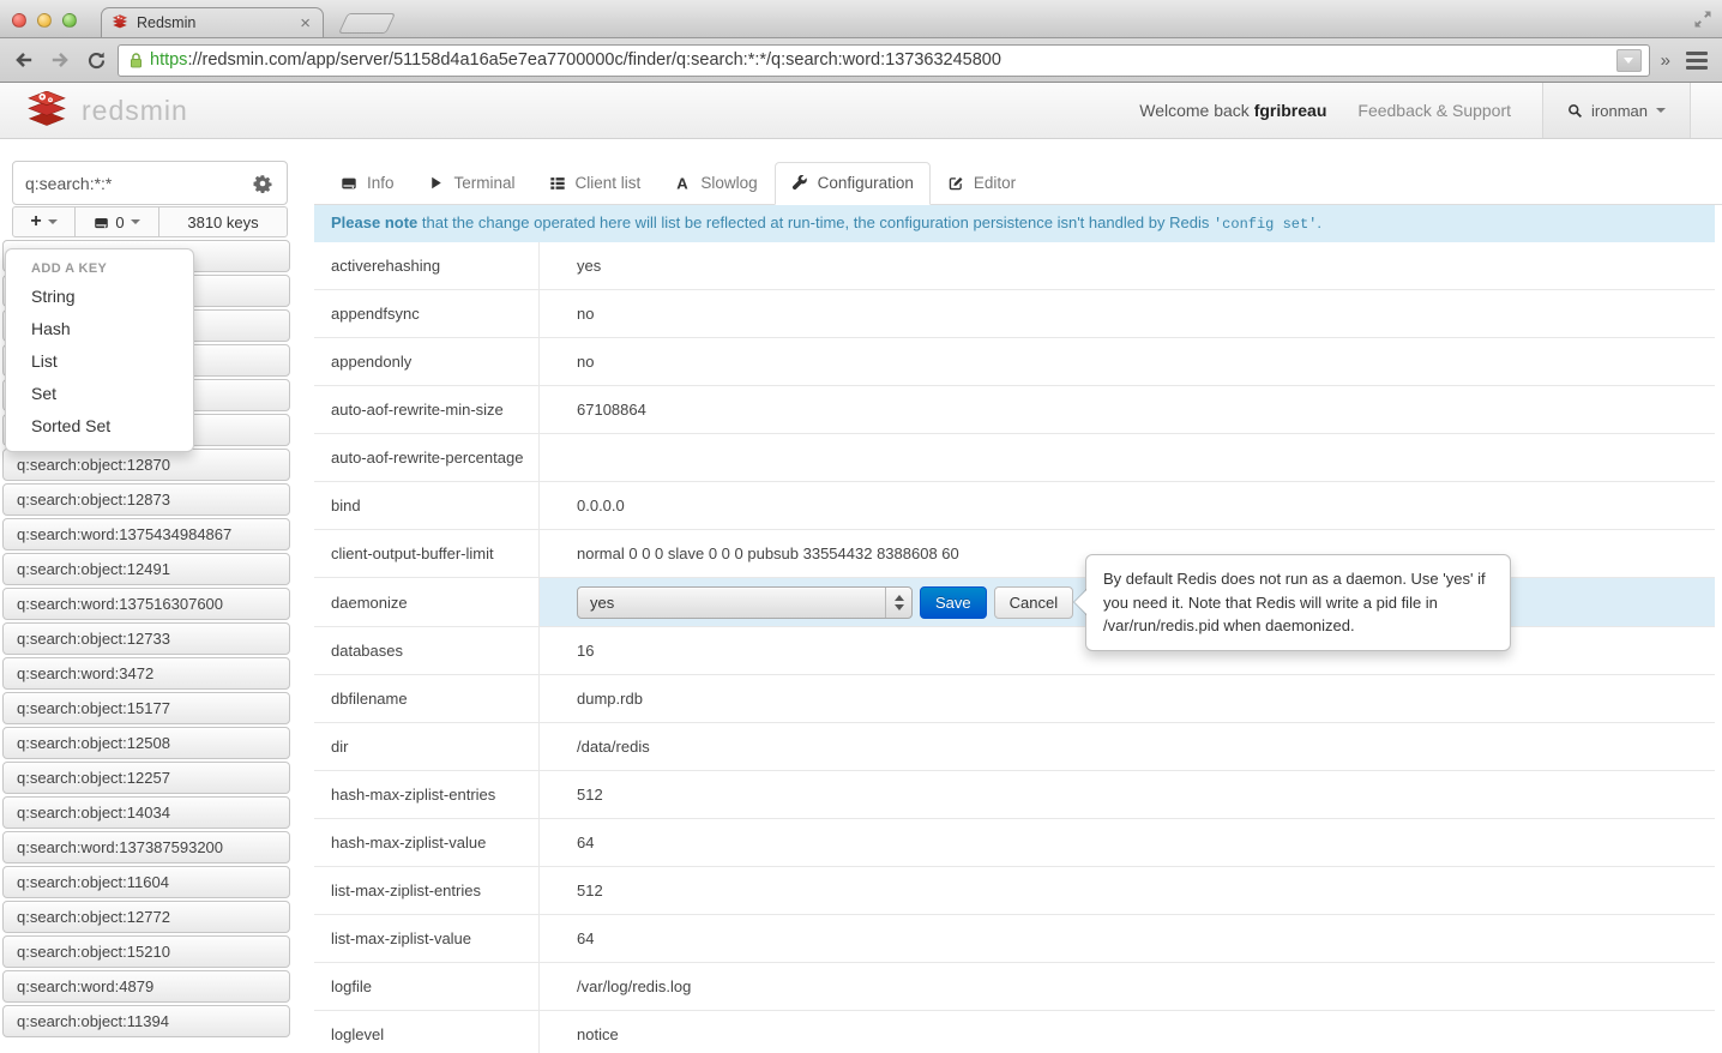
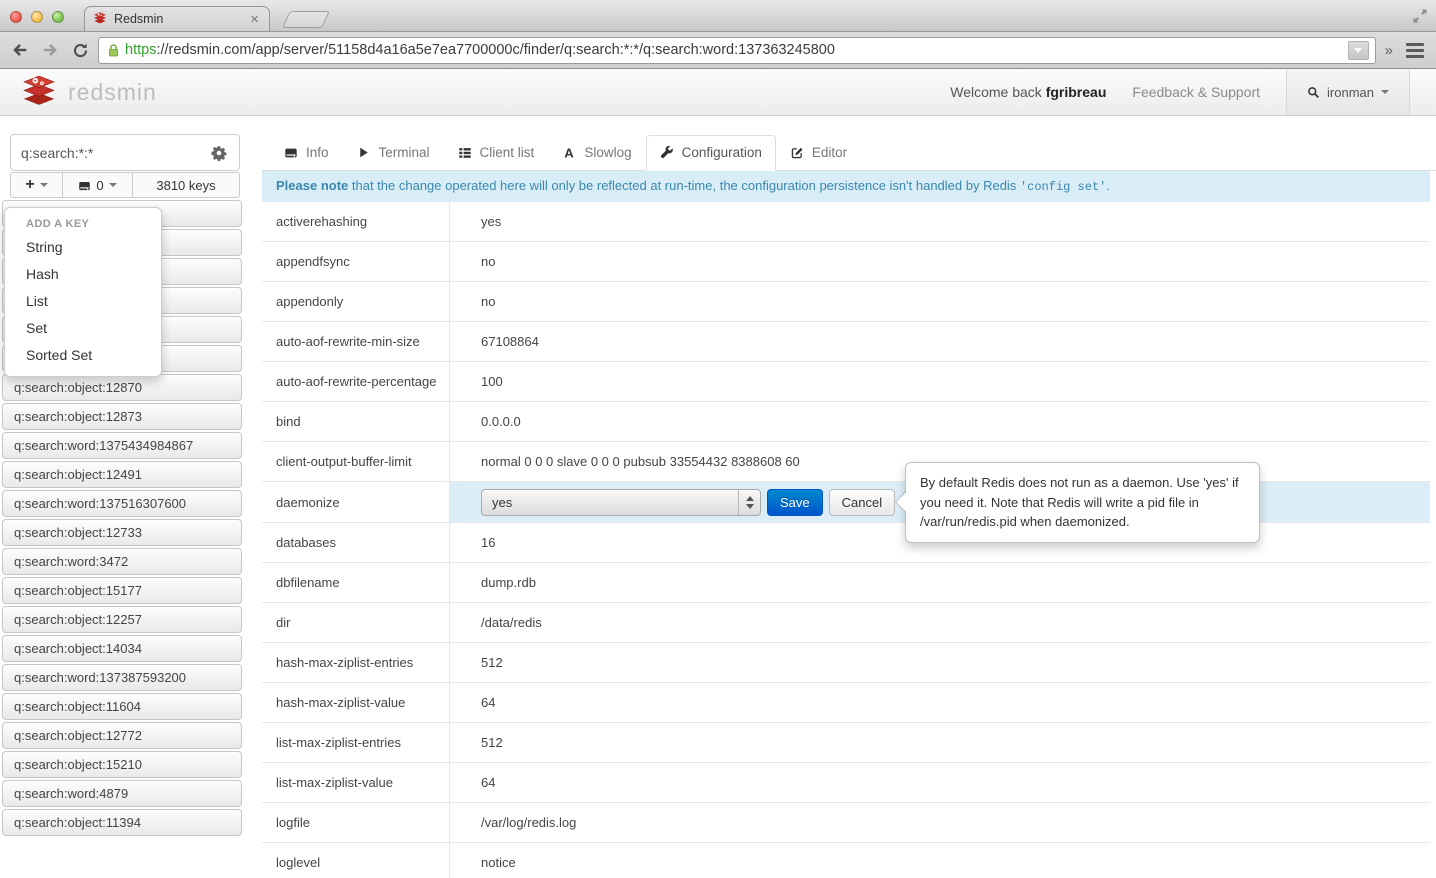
  Redsmin
  ×
  https
  ://redsmin.com/app/server/51158d4a16a5e7ea7700000c/finder/q:search:*:*/q:search:word:137363245800
  »
  redsmin
  Welcome back fgribreau
  Feedback & Support
  ironman
  q:search:*:*
  +
  0
  3810 keys
  q:search:object:12870
  q:search:object:12873
  q:search:word:1375434984867
  q:search:object:12491
  q:search:word:137516307600
  q:search:object:12733
  q:search:word:3472
  q:search:object:15177
- q:search:object:12508
  q:search:object:12257
  q:search:object:14034
  q:search:word:137387593200
  q:search:object:11604
  q:search:object:12772
  q:search:object:15210
  q:search:word:4879
  q:search:object:11394
  ADD A KEY
  String
  Hash
  List
  Set
  Sorted Set
  Info
  Terminal
  Client list
  A
  Slowlog
  Configuration
  Editor
- Please note that the change operated here will list be reflected at run-time, the configuration persistence isn't handled by Redis 'config set'.
+ Please note that the change operated here will only be reflected at run-time, the configuration persistence isn't handled by Redis 'config set'.
  activerehashing
  yes
  appendfsync
  no
  appendonly
  no
  auto-aof-rewrite-min-size
  67108864
  auto-aof-rewrite-percentage
+ 100
  bind
  0.0.0.0
  client-output-buffer-limit
  normal 0 0 0 slave 0 0 0 pubsub 33554432 8388608 60
  daemonize
  yes
  Save
  Cancel
  databases
  16
  dbfilename
  dump.rdb
  dir
  /data/redis
  hash-max-ziplist-entries
  512
  hash-max-ziplist-value
  64
  list-max-ziplist-entries
  512
  list-max-ziplist-value
  64
  logfile
  /var/log/redis.log
  loglevel
  notice
  By default Redis does not run as a daemon. Use 'yes' if you need it. Note that Redis will write a pid file in /var/run/redis.pid when daemonized.
